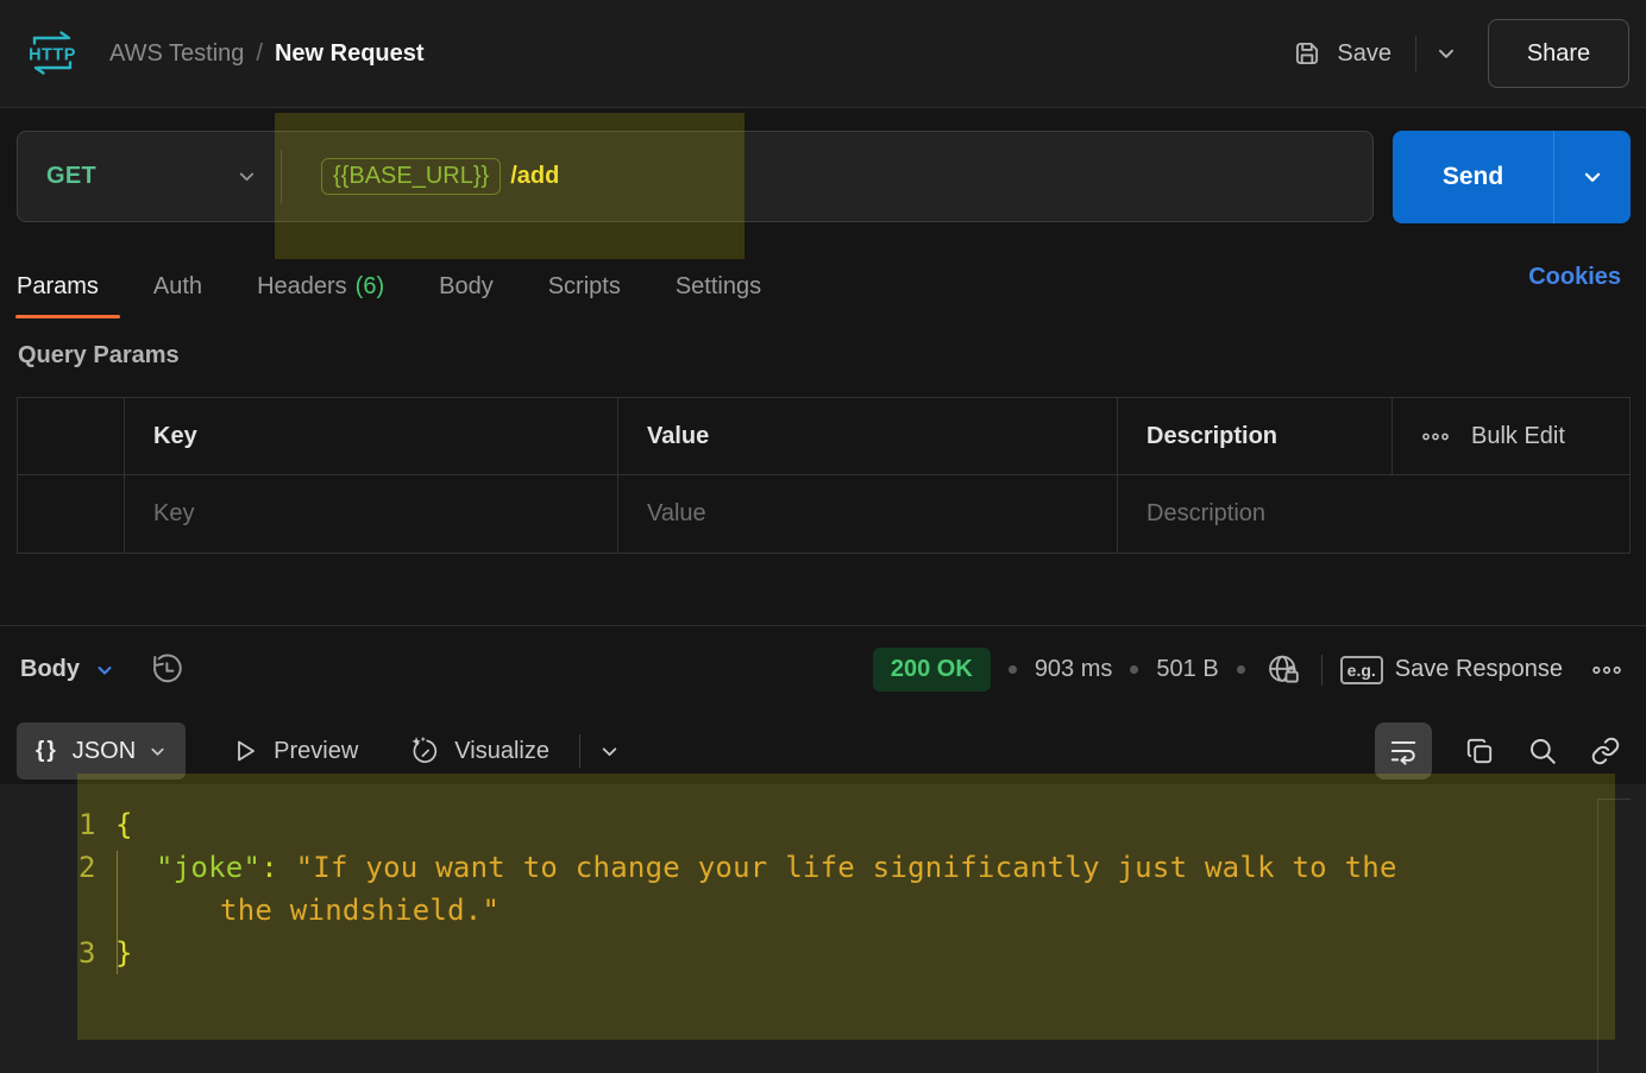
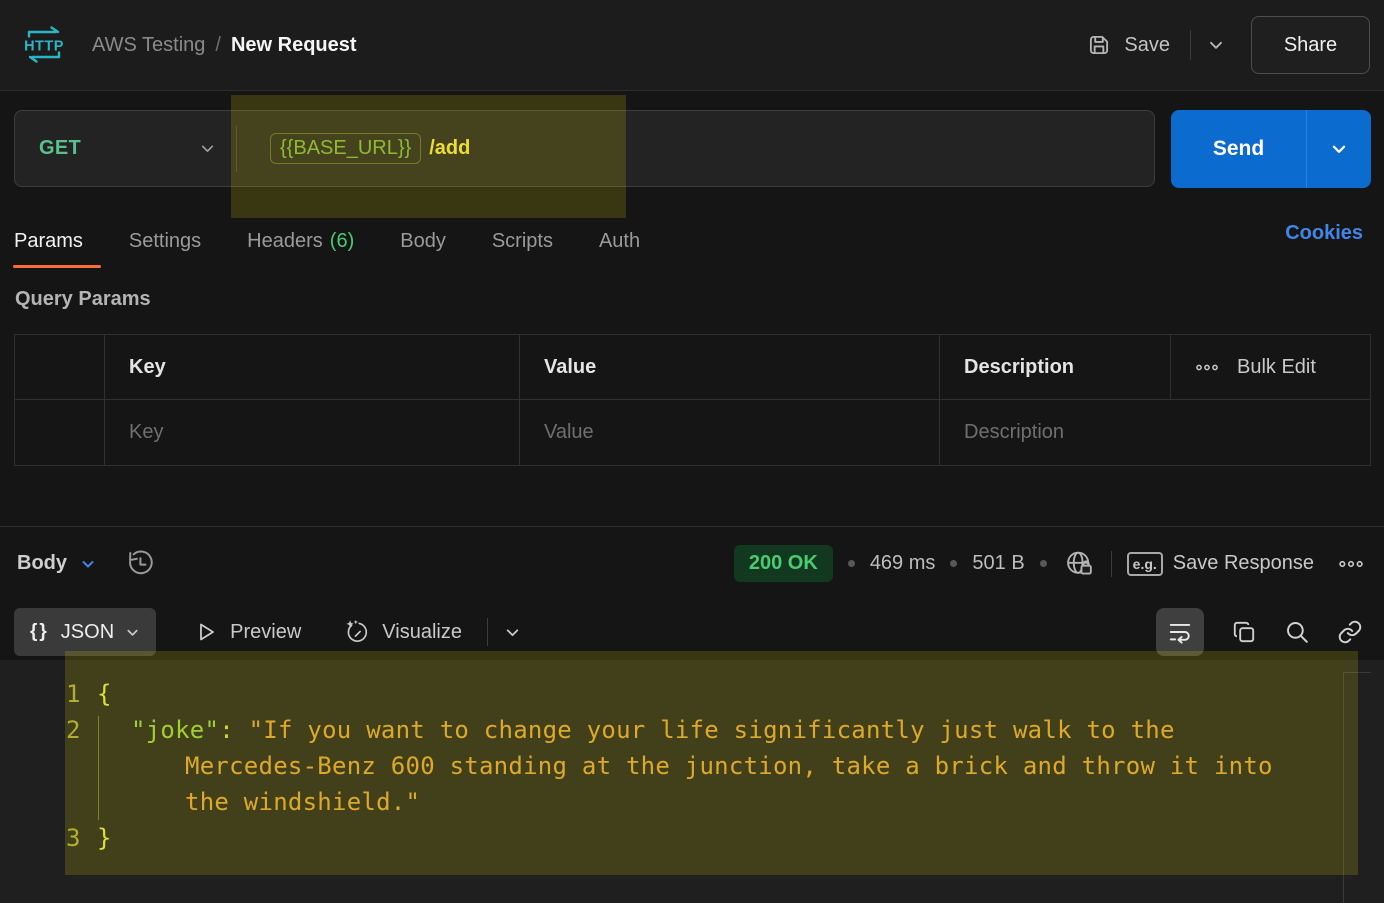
  HTTP
  AWS Testing
  /
  New Request
  Save
  Share
  GET
  {{BASE_URL}}
  /add
  Send
  Params
- Auth
+ Settings
  Headers
  (6)
  Body
  Scripts
- Settings
+ Auth
  Cookies
  Query Params
  Key
  Value
  Description
  Bulk Edit
  Key
  Value
  Description
  Body
  200 OK
- 903 ms
+ 469 ms
  501 B
  e.g.
  Save Response
  {}
  JSON
  Preview
  Visualize
  1 {
  2 "joke": "If you want to change your life significantly just walk to the
+ Mercedes-Benz 600 standing at the junction, take a brick and throw it into
  the windshield."
  3 }
